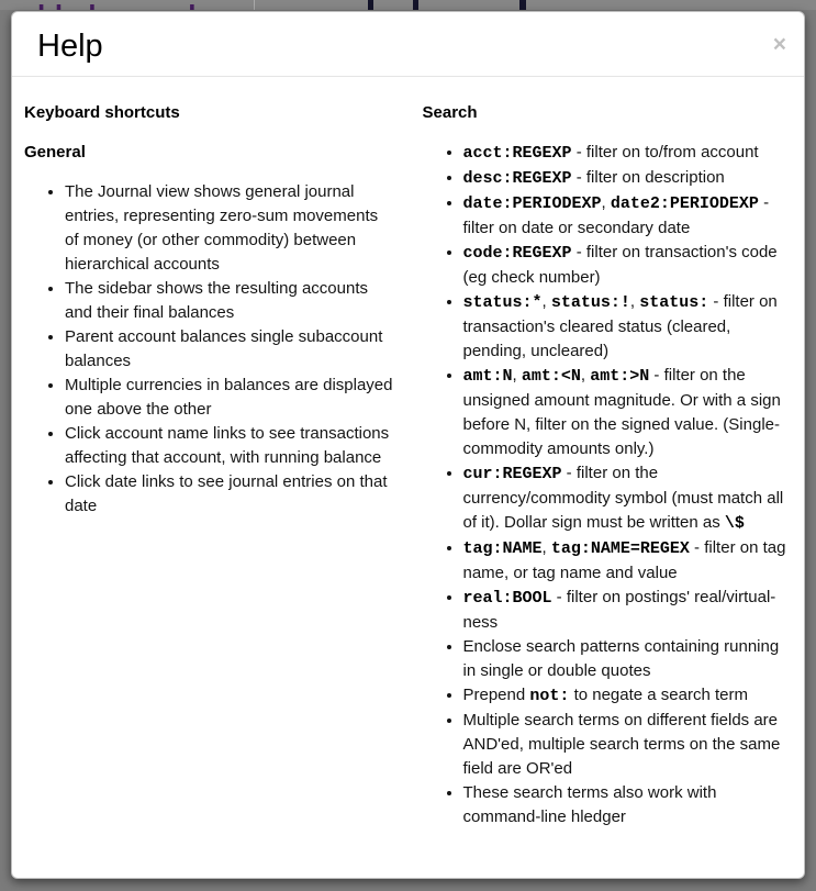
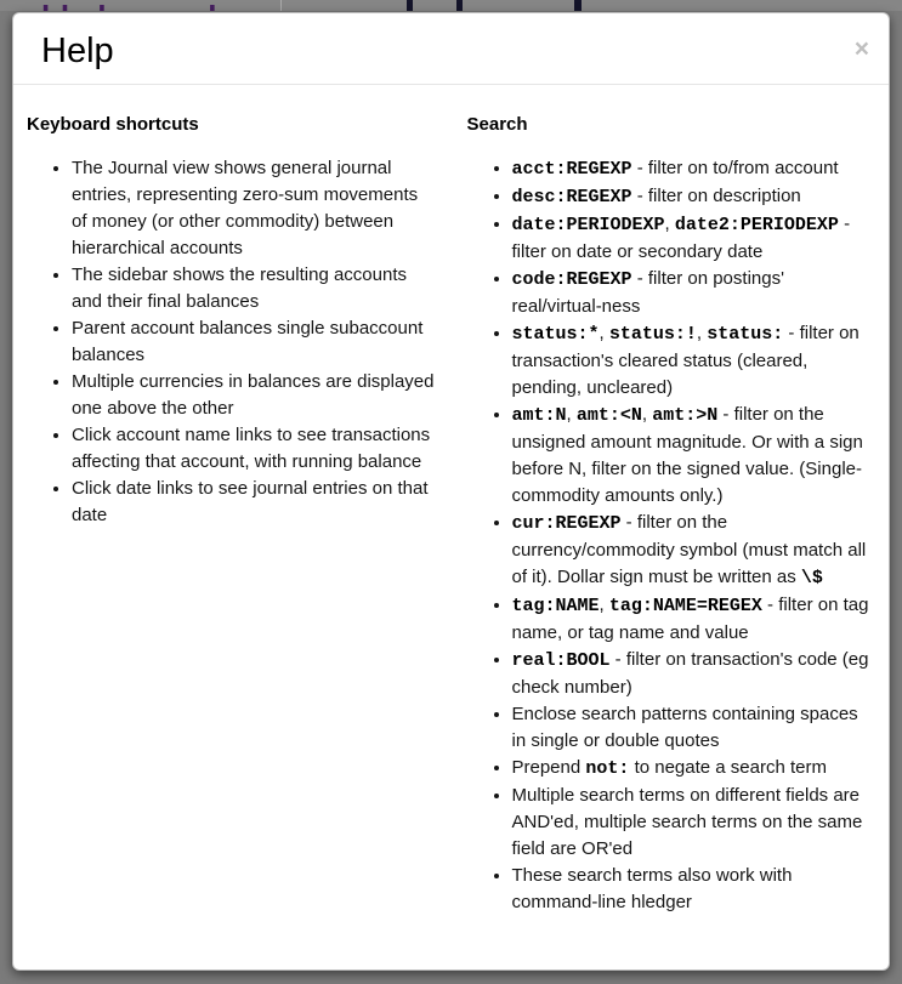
  Help
  ×
  Keyboard shortcuts
- General
  The Journal view shows general journal entries, representing zero-sum movements of money (or other commodity) between hierarchical accounts
  The sidebar shows the resulting accounts and their final balances
  Parent account balances single subaccount balances
  Multiple currencies in balances are displayed one above the other
  Click account name links to see transactions affecting that account, with running balance
  Click date links to see journal entries on that date
  Search
  acct:REGEXP - filter on to/from account
  desc:REGEXP - filter on description
  date:PERIODEXP, date2:PERIODEXP - filter on date or secondary date
- code:REGEXP - filter on transaction's code (eg check number)
+ code:REGEXP - filter on postings' real/virtual-ness
  status:*, status:!, status: - filter on transaction's cleared status (cleared, pending, uncleared)
  amt:N, amt:<N, amt:>N - filter on the unsigned amount magnitude. Or with a sign before N, filter on the signed value. (Single-commodity amounts only.)
  cur:REGEXP - filter on the currency/commodity symbol (must match all of it). Dollar sign must be written as \$
  tag:NAME, tag:NAME=REGEX - filter on tag name, or tag name and value
- real:BOOL - filter on postings' real/virtual-ness
+ real:BOOL - filter on transaction's code (eg check number)
- Enclose search patterns containing running in single or double quotes
+ Enclose search patterns containing spaces in single or double quotes
  Prepend not: to negate a search term
  Multiple search terms on different fields are AND'ed, multiple search terms on the same field are OR'ed
  These search terms also work with command-line hledger
